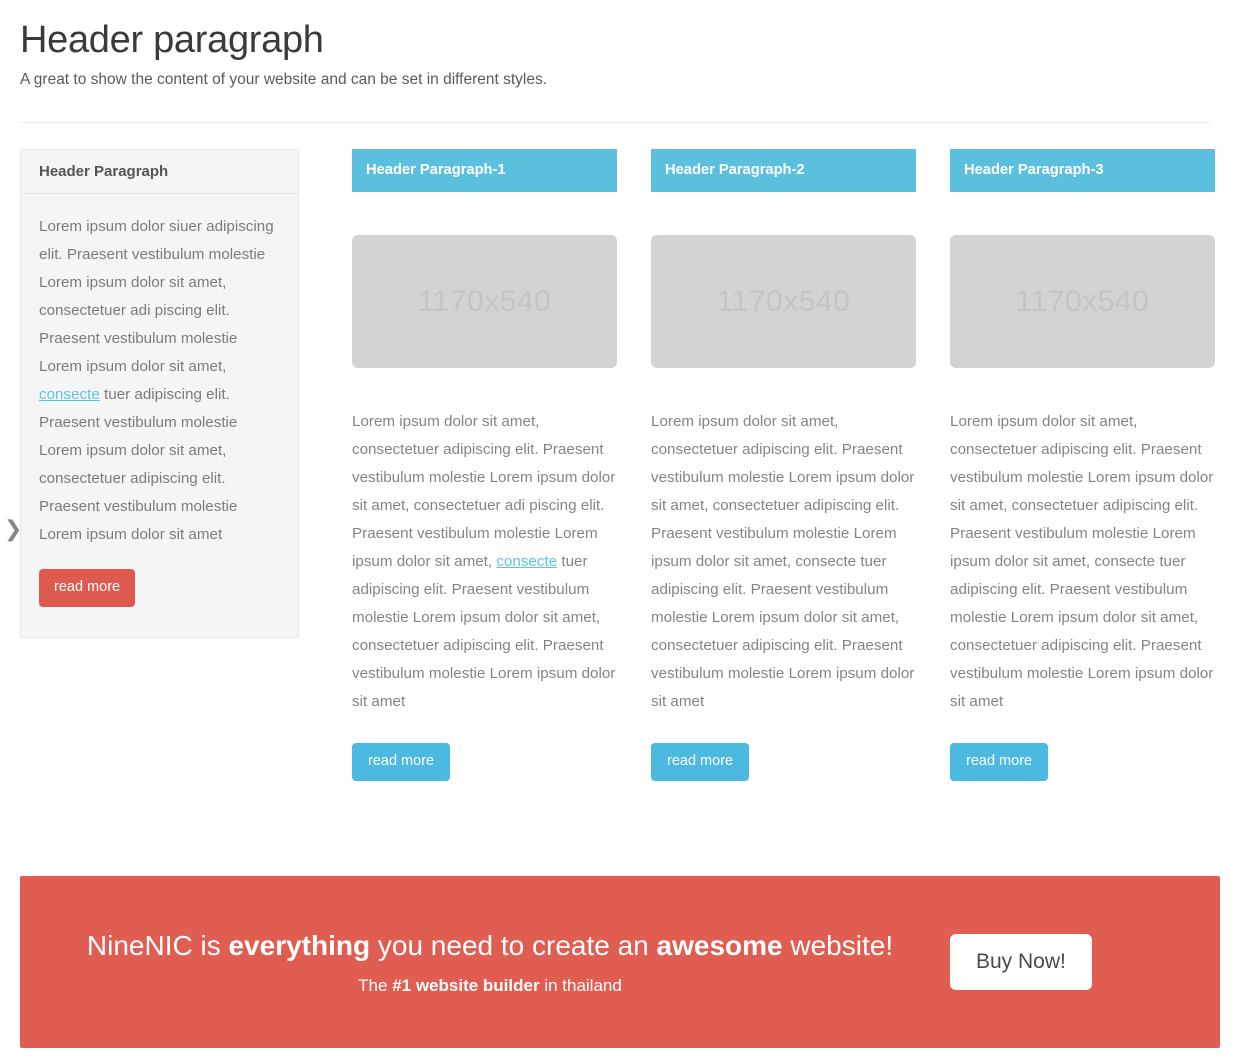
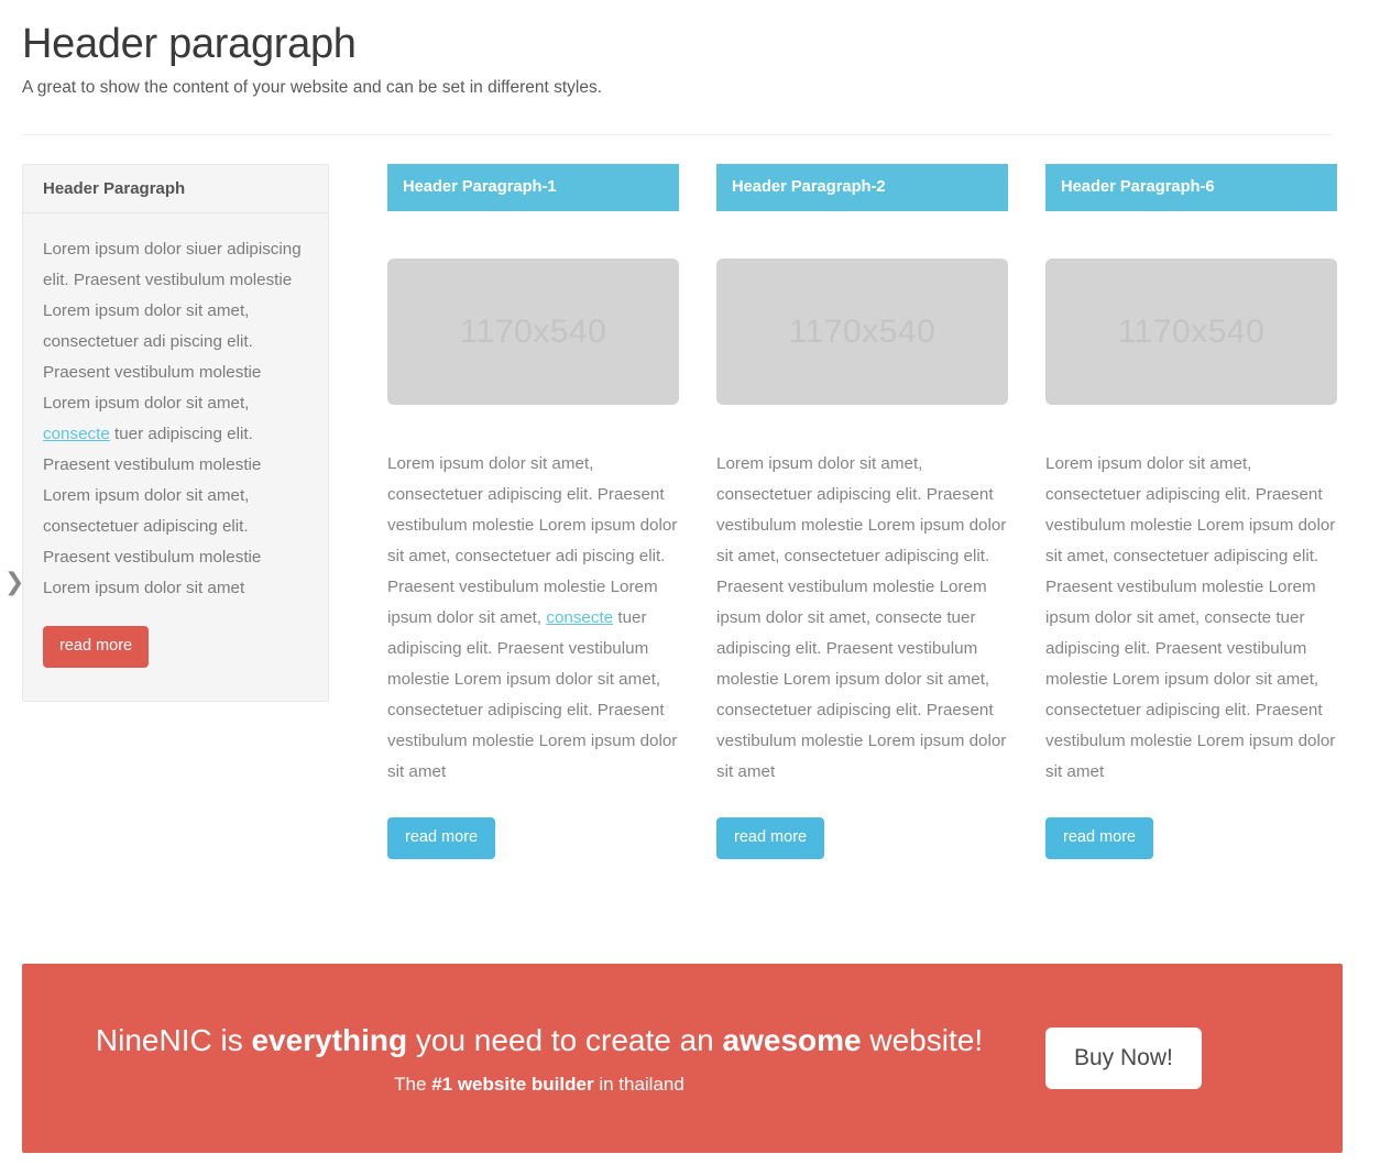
  Header paragraph
  A great to show the content of your website and can be set in different styles.
  ❯
  Header Paragraph
  Lorem ipsum dolor siuer adipiscing elit. Praesent vestibulum molestie Lorem ipsum dolor sit amet, consectetuer adi piscing elit. Praesent vestibulum molestie Lorem ipsum dolor sit amet, consecte tuer adipiscing elit. Praesent vestibulum molestie Lorem ipsum dolor sit amet, consectetuer adipiscing elit. Praesent vestibulum molestie Lorem ipsum dolor sit amet
  read more
  Header Paragraph-1
  Lorem ipsum dolor sit amet, consectetuer adipiscing elit. Praesent vestibulum molestie Lorem ipsum dolor sit amet, consectetuer adi piscing elit. Praesent vestibulum molestie Lorem ipsum dolor sit amet, consecte tuer adipiscing elit. Praesent vestibulum molestie Lorem ipsum dolor sit amet, consectetuer adipiscing elit. Praesent vestibulum molestie Lorem ipsum dolor sit amet
  read more
  Header Paragraph-2
  Lorem ipsum dolor sit amet, consectetuer adipiscing elit. Praesent vestibulum molestie Lorem ipsum dolor sit amet, consectetuer adipiscing elit. Praesent vestibulum molestie Lorem ipsum dolor sit amet, consecte tuer adipiscing elit. Praesent vestibulum molestie Lorem ipsum dolor sit amet, consectetuer adipiscing elit. Praesent vestibulum molestie Lorem ipsum dolor sit amet
  read more
- Header Paragraph-3
+ Header Paragraph-6
  Lorem ipsum dolor sit amet, consectetuer adipiscing elit. Praesent vestibulum molestie Lorem ipsum dolor sit amet, consectetuer adipiscing elit. Praesent vestibulum molestie Lorem ipsum dolor sit amet, consecte tuer adipiscing elit. Praesent vestibulum molestie Lorem ipsum dolor sit amet, consectetuer adipiscing elit. Praesent vestibulum molestie Lorem ipsum dolor sit amet
  read more
  NineNIC is everything you need to create an awesome website!
  The #1 website builder in thailand
  Buy Now!
